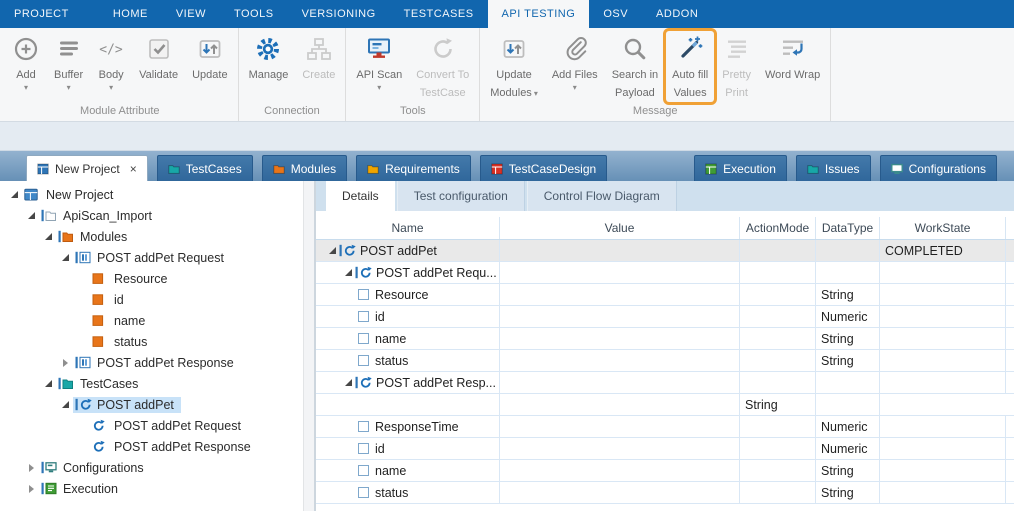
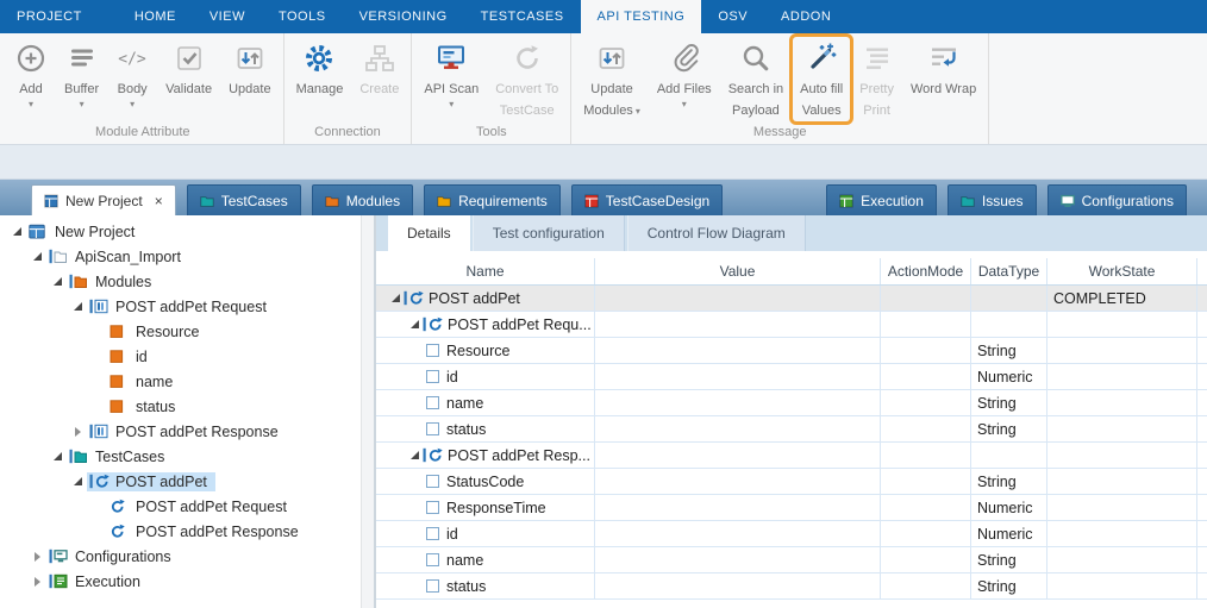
  PROJECT
  HOME
  VIEW
  TOOLS
  VERSIONING
  TESTCASES
  API TESTING
  OSV
  ADDON
  Add
  ▾
  Buffer
  ▾
  </>
  Body
  ▾
  Validate
  Update
  Module Attribute
  Manage
  Create
  Connection
  API Scan
  ▾
  Convert To
  TestCase
  Tools
  Update
  Modules ▾
  Add Files
  ▾
  Search in
  Payload
  Auto fill
  Values
  Pretty
  Print
  Word Wrap
  Message
  New Project
  ×
  TestCases
  Modules
  Requirements
  TestCaseDesign
  Execution
  Issues
  Configurations
  New Project
  ApiScan_Import
  Modules
  POST addPet Request
  Resource
  id
  name
  status
  POST addPet Response
  TestCases
  POST addPet
  POST addPet Request
  POST addPet Response
  Configurations
  Execution
  Details
  Test configuration
  Control Flow Diagram
  Name
  Value
  ActionMode
  DataType
  WorkState
  POST addPet
  COMPLETED
  POST addPet Requ...
  Resource
  String
  id
  Numeric
  name
  String
  status
  String
  POST addPet Resp...
+ StatusCode
  String
  ResponseTime
  Numeric
  id
  Numeric
  name
  String
  status
  String
